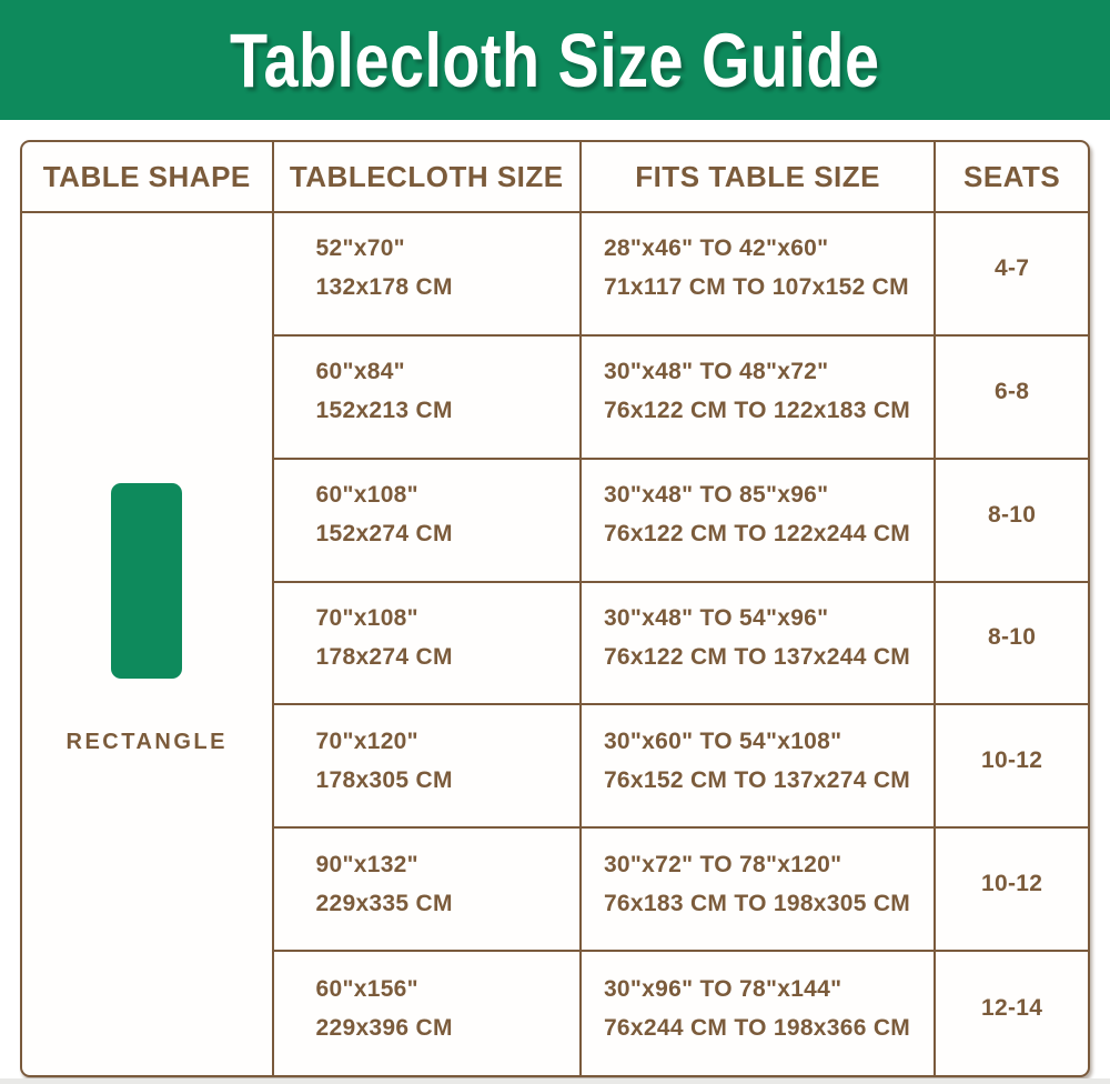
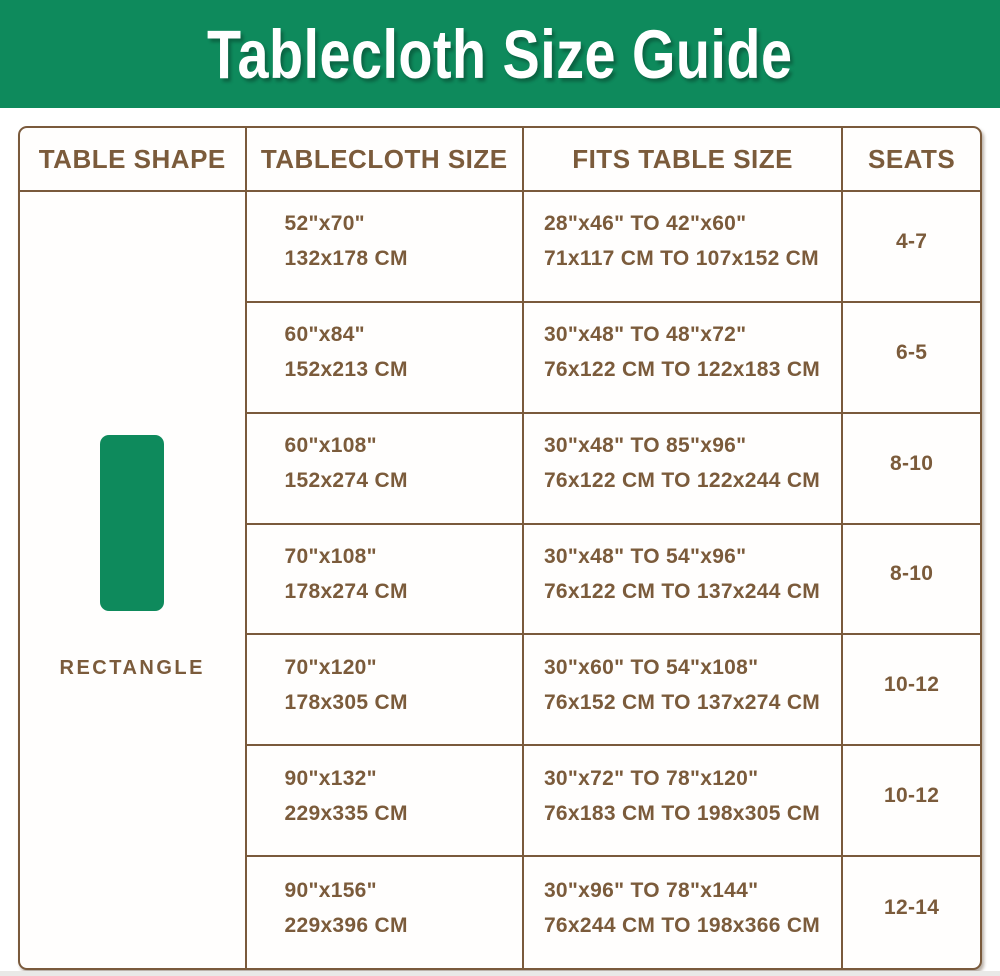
  Tablecloth Size Guide
  TABLE SHAPE
  TABLECLOTH SIZE
  FITS TABLE SIZE
  SEATS
  RECTANGLE
  52"x70"
  132x178 CM
  28"x46" TO 42"x60"
  71x117 CM TO 107x152 CM
  4-7
  60"x84"
  152x213 CM
  30"x48" TO 48"x72"
  76x122 CM TO 122x183 CM
- 6-8
+ 6-5
  60"x108"
  152x274 CM
  30"x48" TO 85"x96"
  76x122 CM TO 122x244 CM
  8-10
  70"x108"
  178x274 CM
  30"x48" TO 54"x96"
  76x122 CM TO 137x244 CM
  8-10
  70"x120"
  178x305 CM
  30"x60" TO 54"x108"
  76x152 CM TO 137x274 CM
  10-12
  90"x132"
  229x335 CM
  30"x72" TO 78"x120"
  76x183 CM TO 198x305 CM
  10-12
- 60"x156"
+ 90"x156"
  229x396 CM
  30"x96" TO 78"x144"
  76x244 CM TO 198x366 CM
  12-14
